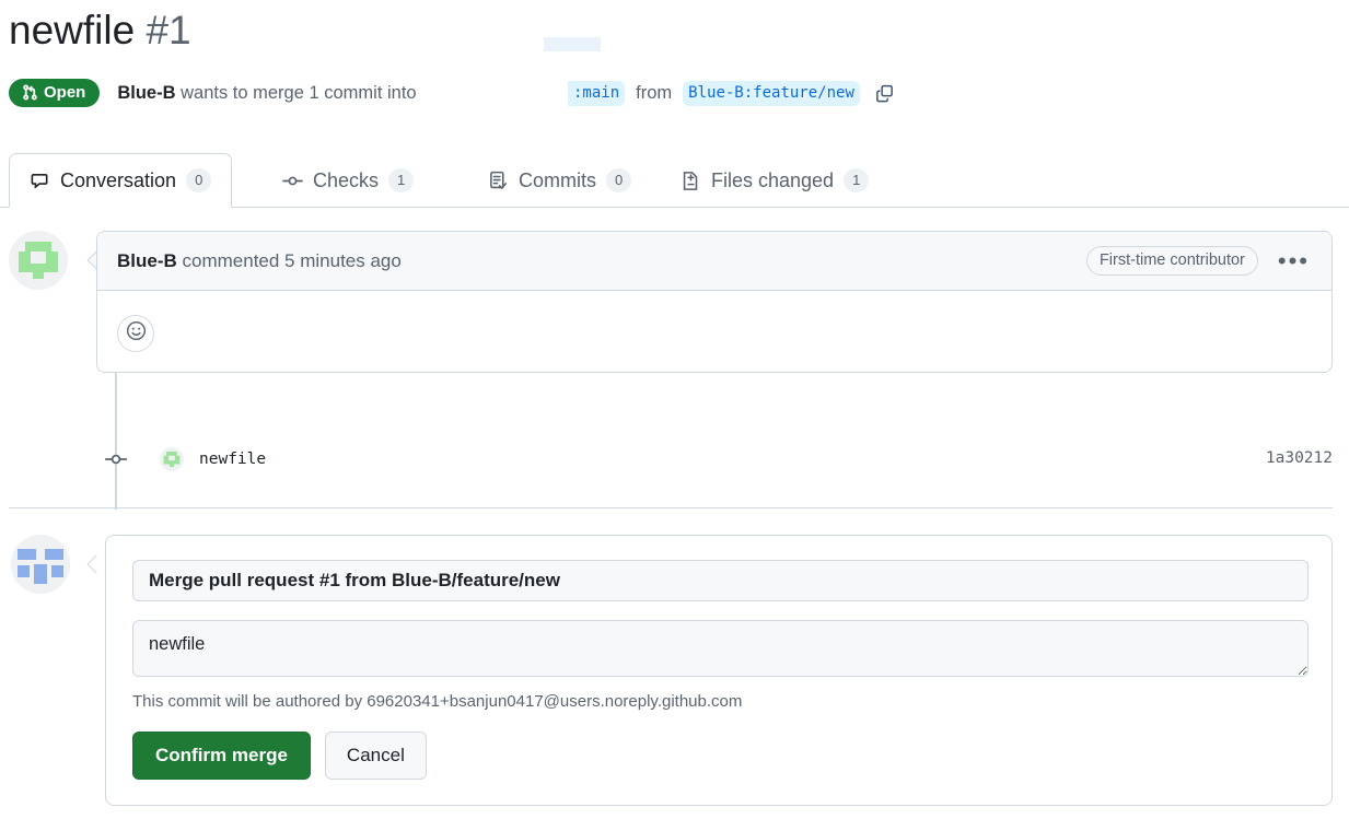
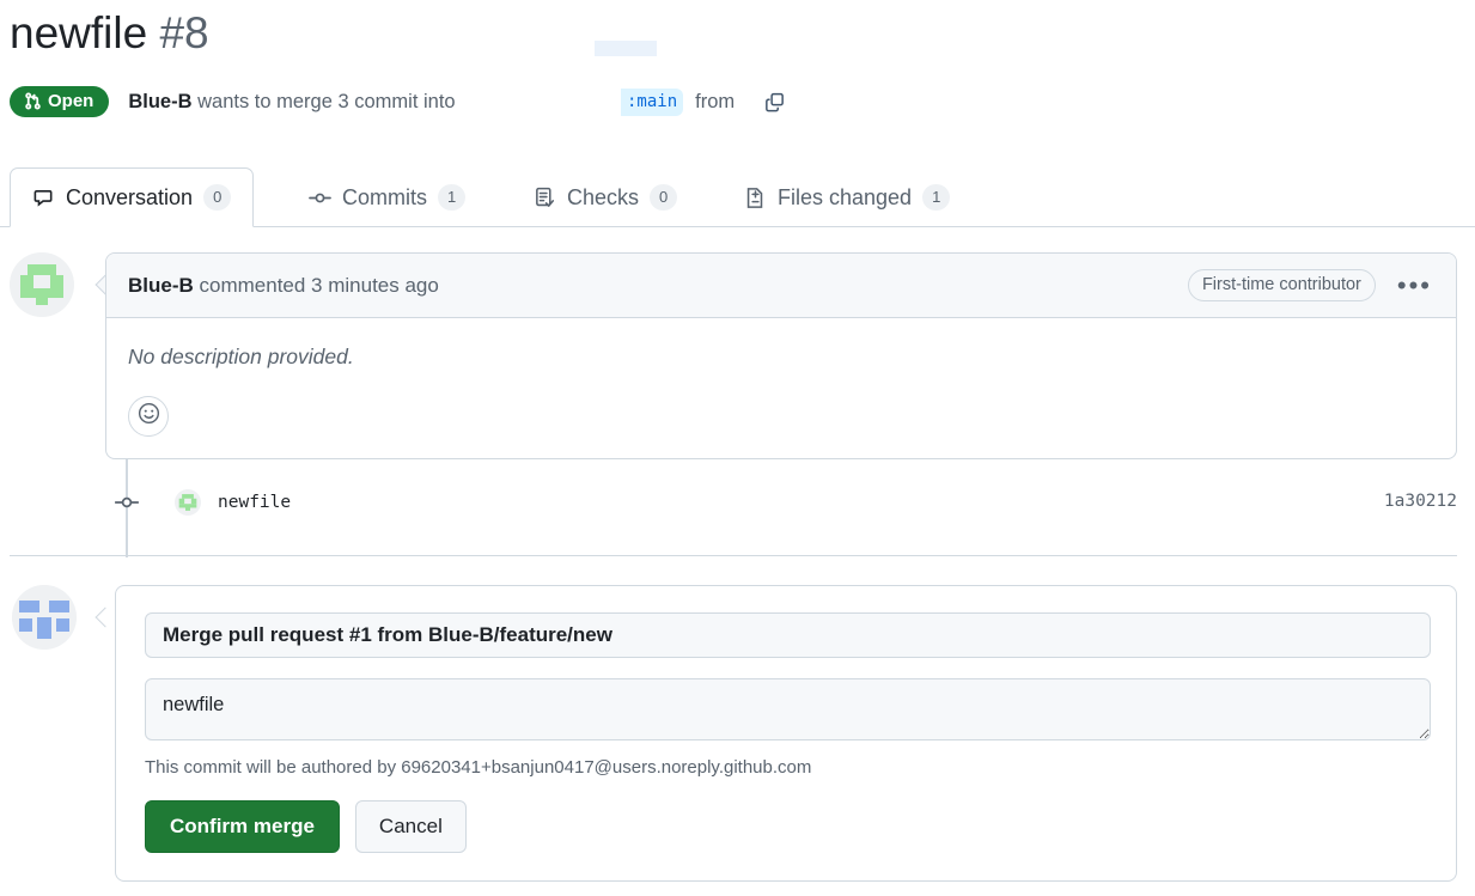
- newfile #1
+ newfile #8
  Open
- Blue-B wants to merge 1 commit into
+ Blue-B wants to merge 3 commit into
  :main
  from
- Blue-B:feature/new
  Conversation
  0
- Checks
+ Commits
  1
- Commits
+ Checks
  0
  Files changed
  1
- Blue-B commented 5 minutes ago
+ Blue-B commented 3 minutes ago
  First-time contributor
  •••
+ No description provided.
  newfile
  1a30212
  Merge pull request #1 from Blue-B/feature/new
  newfile
  This commit will be authored by 69620341+bsanjun0417@users.noreply.github.com
  Confirm merge
  Cancel
